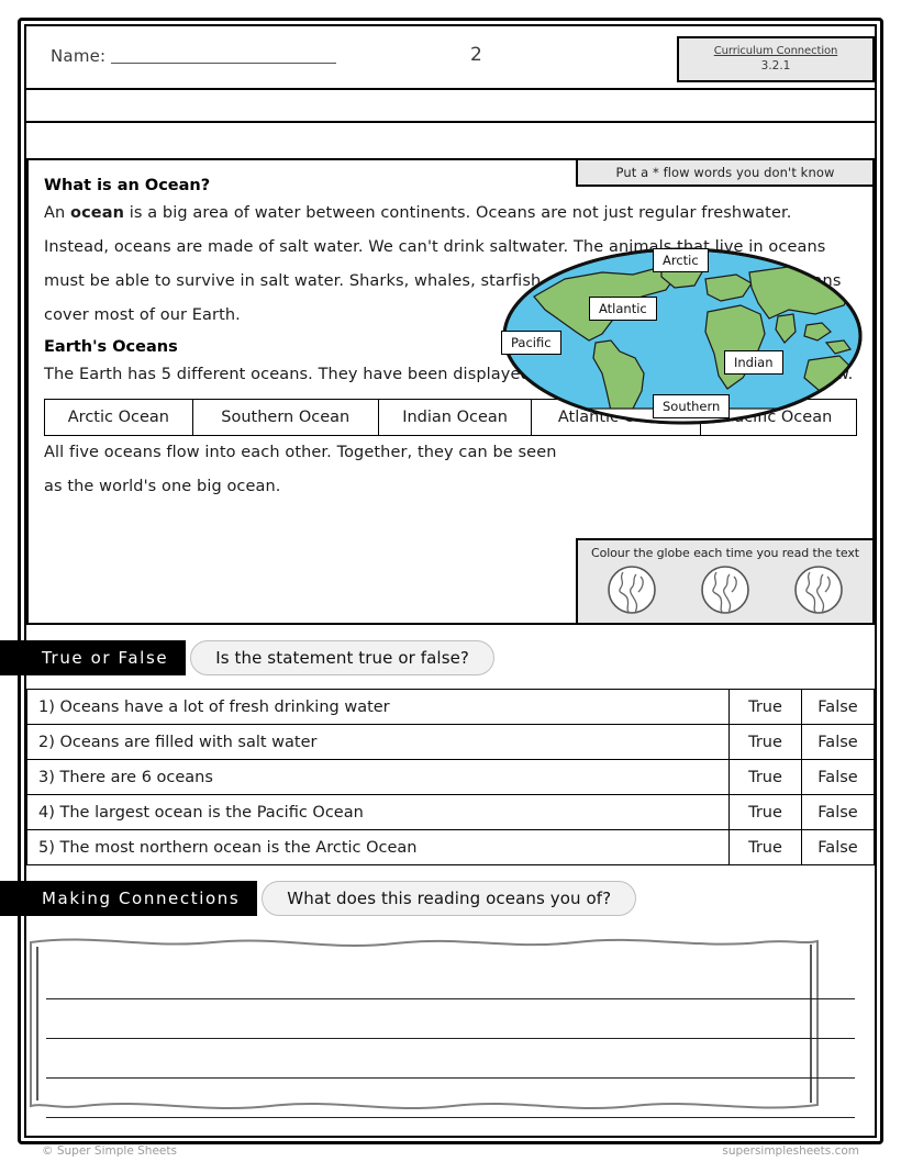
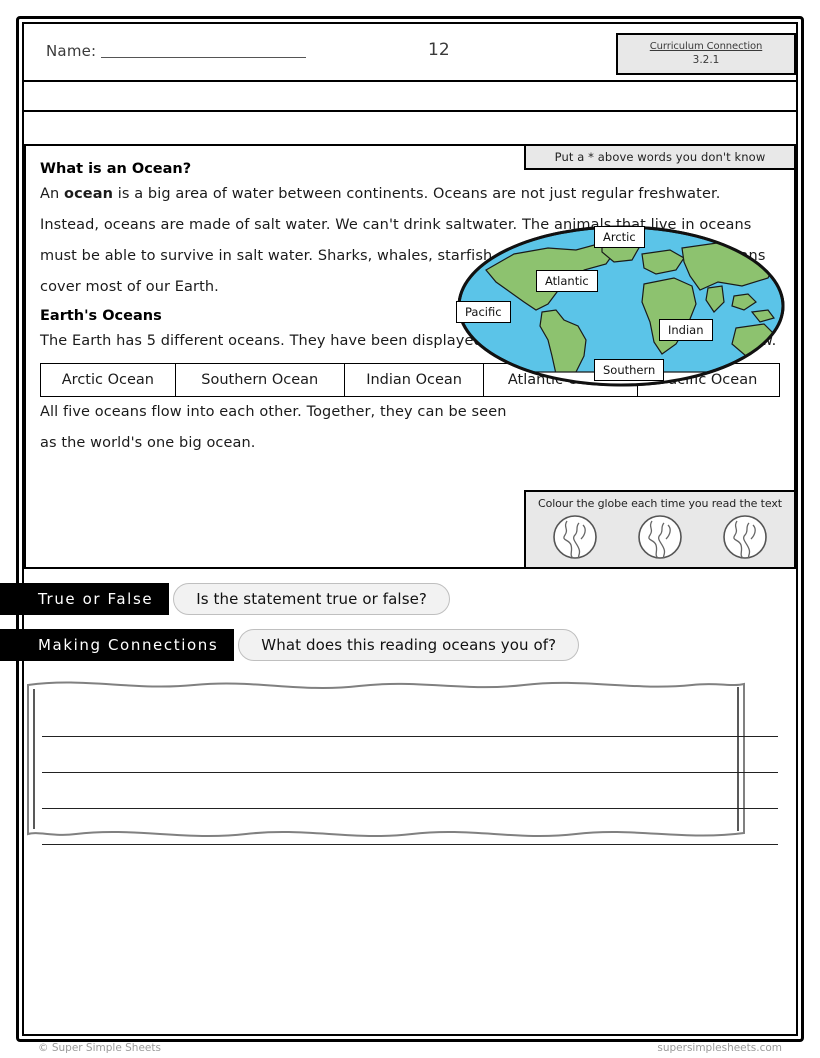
  Name:
- 2
+ 12
  Curriculum Connection
  3.2.1
- Put a * flow words you don't know
+ Put a * above words you don't know
  What is an Ocean?
  Arctic
  Atlantic
  Pacific
  Indian
  Southern
  An ocean is a big area of water between continents. Oceans are not just regular freshwater. Instead, oceans are made of salt water. We can't drink saltwater. The animals that live in oceans must be able to survive in salt water. Sharks, whales, starfishns cover most of our Earth.
  Earth's Oceans
  Arctic Ocean	Southern Ocean	Indian Ocean	Atlanti	ific Ocean
  All five oceans flow into each other. Together, they can be seen as the world's one big ocean.
  Colour the globe each time you read the text
  True or False
  Is the statement true or false?
- 1) Oceans have a lot of fresh drinking water	True	False
- 2) Oceans are filled with salt water	True	False
- 3) There are 6 oceans	True	False
- 4) The largest ocean is the Pacific Ocean	True	False
- 5) The most northern ocean is the Arctic Ocean	True	False
  Making Connections
  What does this reading oceans you of?
  © Super Simple Sheets
  supersimplesheets.com
